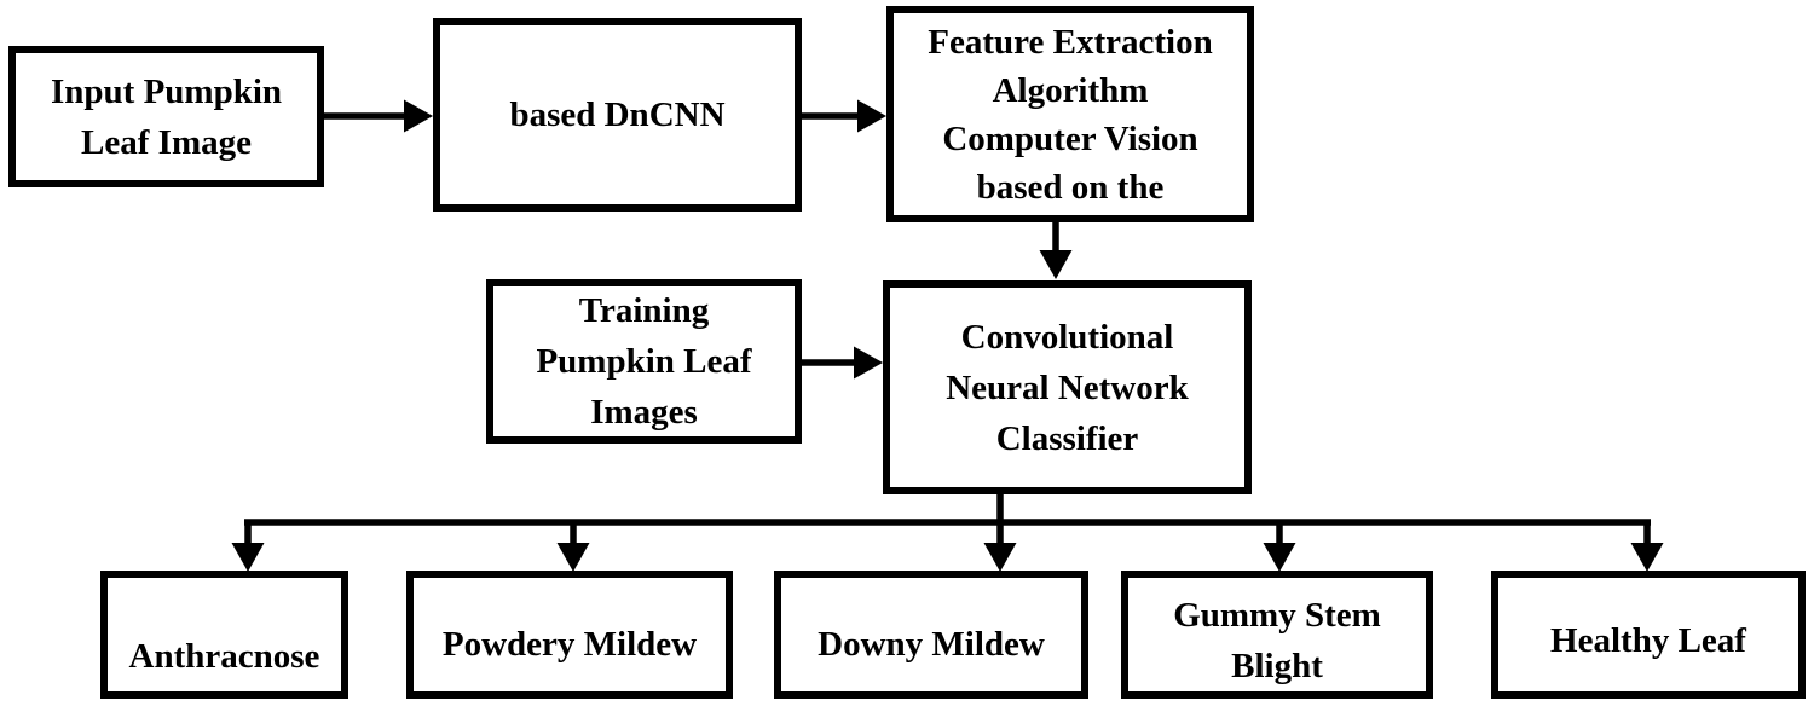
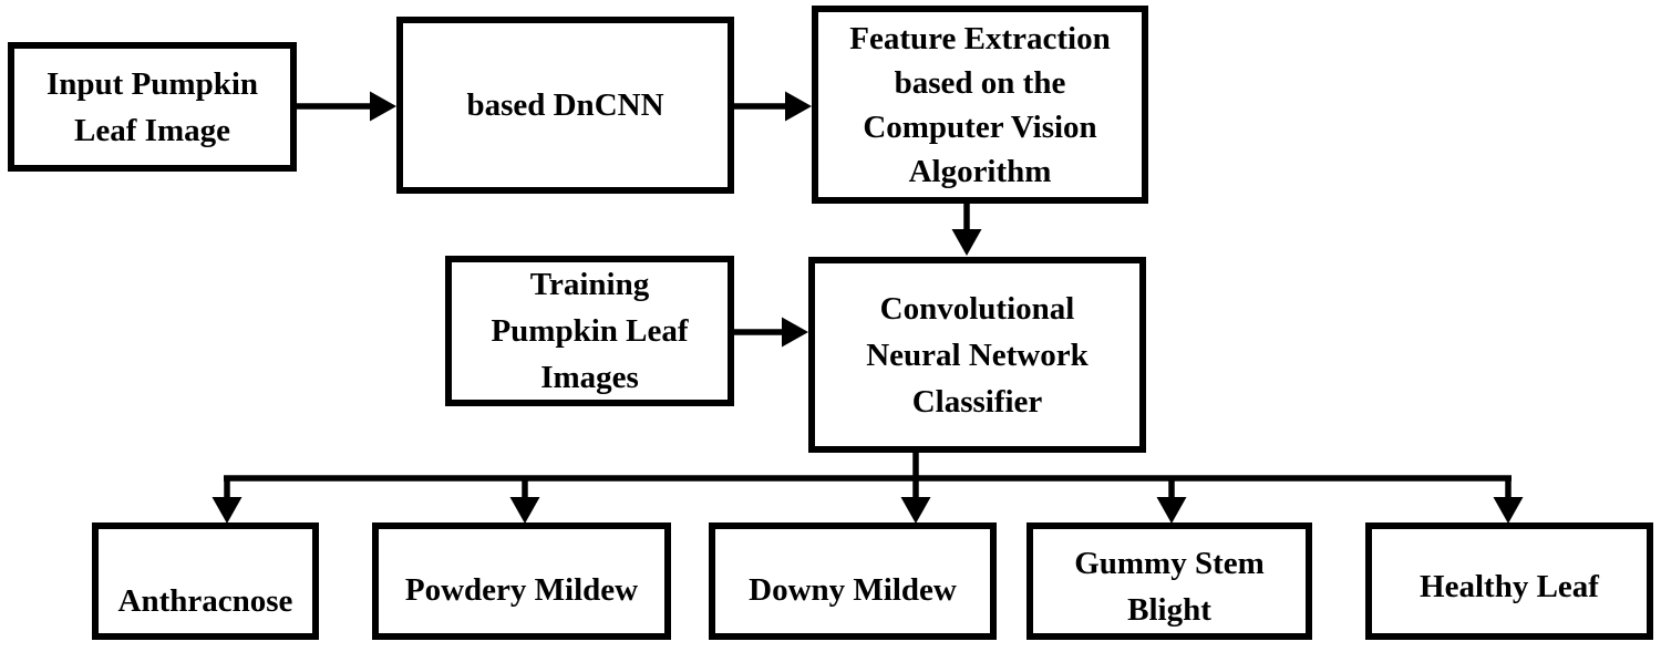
  Input Pumpkin
  Leaf Image
  based DnCNN
  Feature Extraction
- Algorithm
+ based on the
  Computer Vision
- based on the
+ Algorithm
  Training
  Pumpkin Leaf
  Images
  Convolutional
  Neural Network
  Classifier
  Anthracnose
  Powdery Mildew
  Downy Mildew
  Gummy Stem
  Blight
  Healthy Leaf
